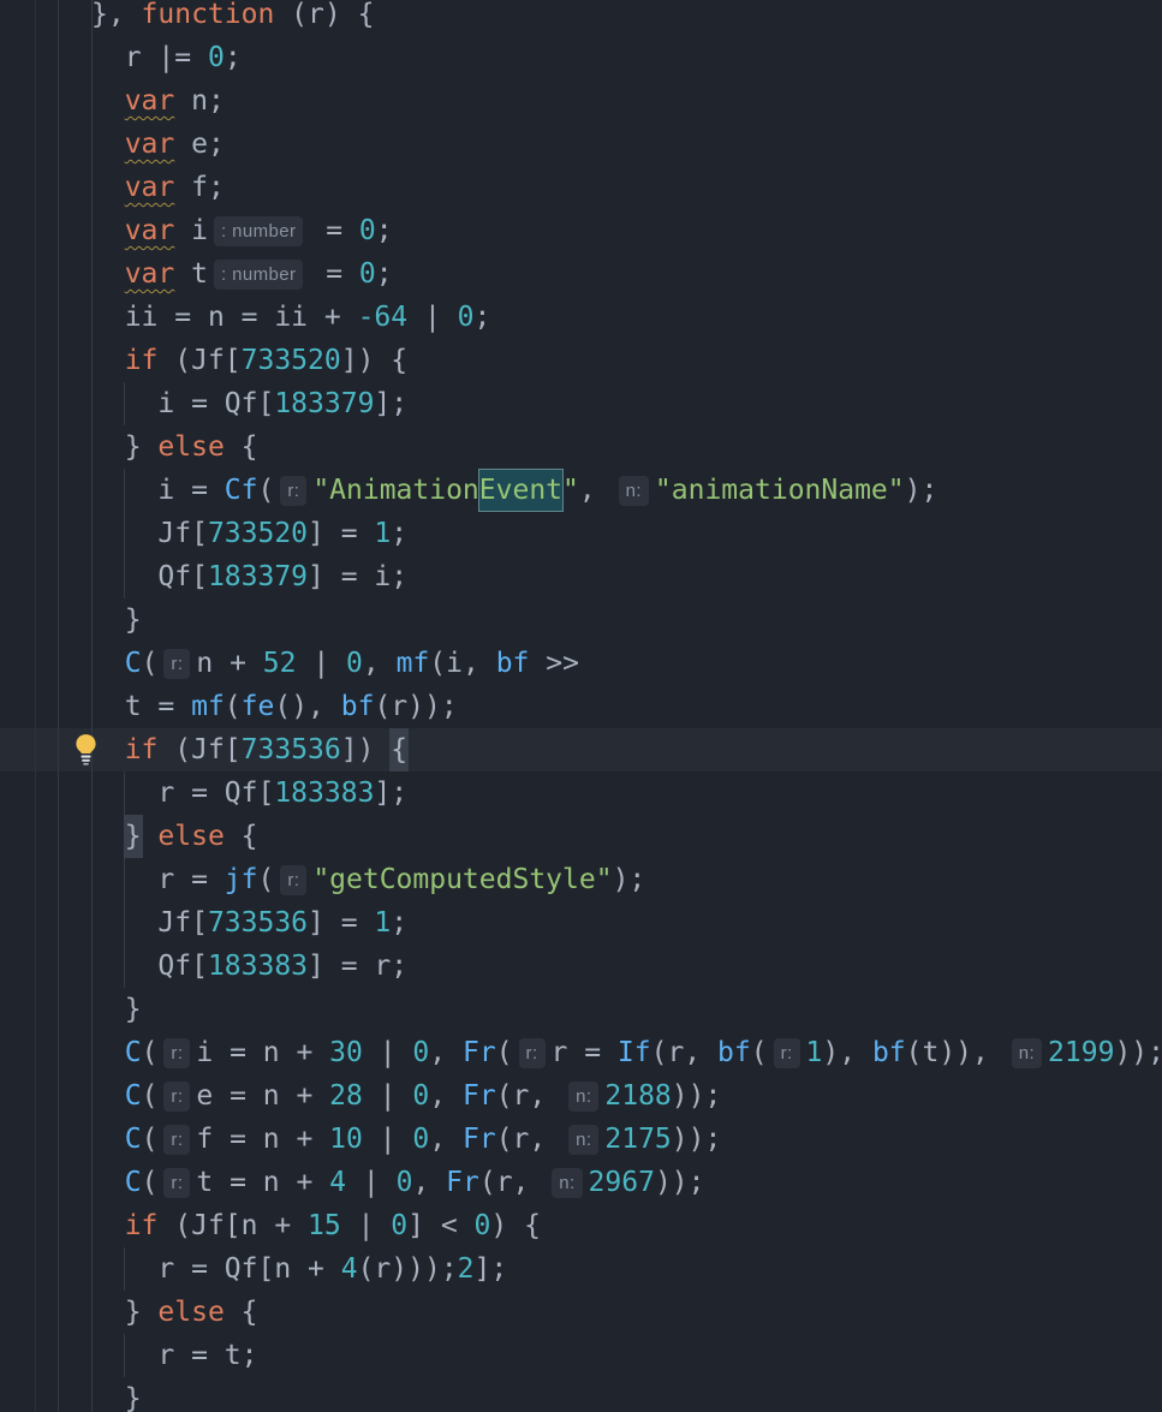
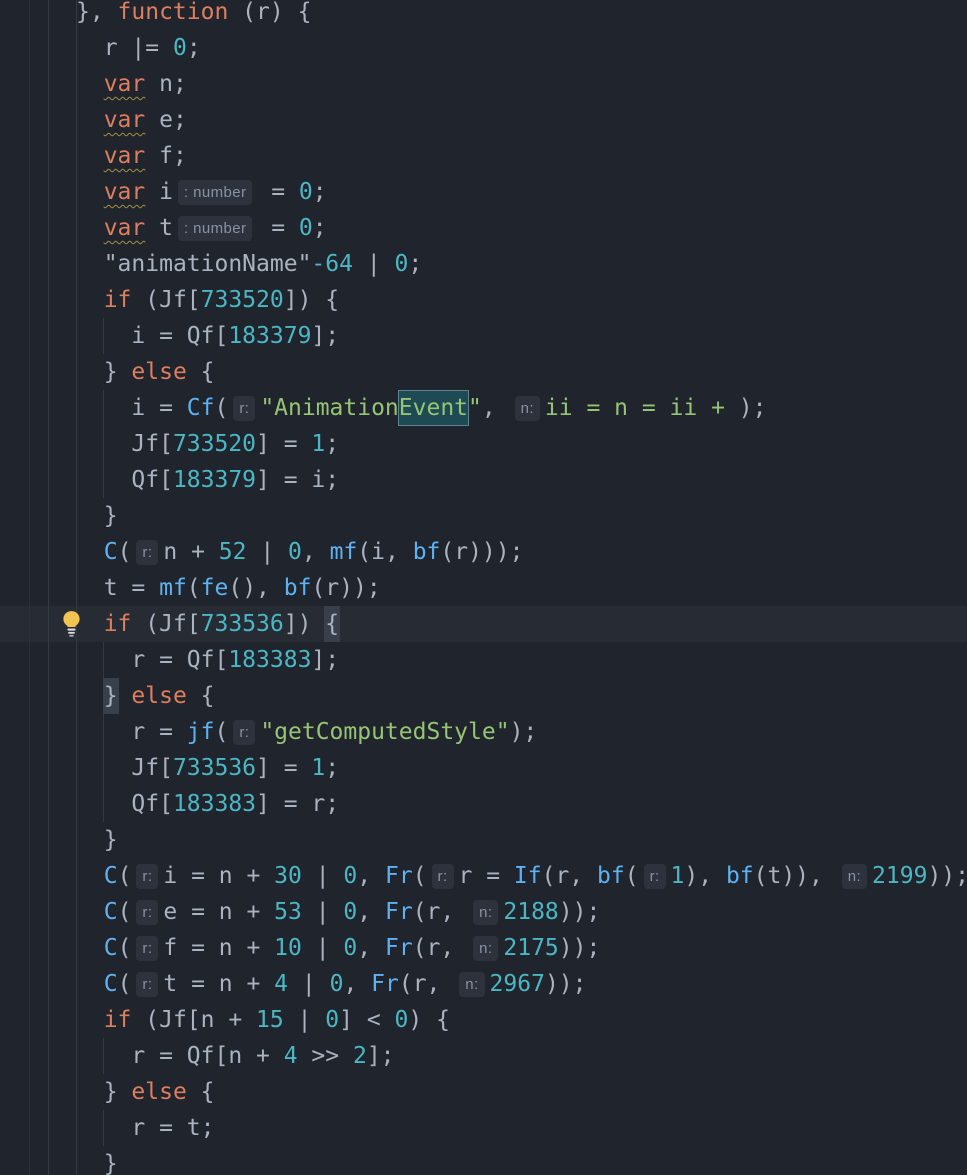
  }, function (r) {
  r |= 0;
  var n;
  var e;
  var f;
  var i : number = 0;
  var t : number = 0;
- ii = n = ii + -64 | 0;
+ "animationName"-64 | 0;
  if (Jf[733520]) {
  i = Qf[183379];
  } else {
- i = Cf( r: "AnimationEvent", n: "animationName");
+ i = Cf( r: "AnimationEvent", n: ii = n = ii + );
  Jf[733520] = 1;
  Qf[183379] = i;
  }
- C( r: n + 52 | 0, mf(i, bf >>
+ C( r: n + 52 | 0, mf(i, bf(r)));
  t = mf(fe(), bf(r));
  if (Jf[733536]) {
  r = Qf[183383];
  } else {
  r = jf( r: "getComputedStyle");
  Jf[733536] = 1;
  Qf[183383] = r;
  }
  C( r: i = n + 30 | 0, Fr( r: r = If(r, bf( r: 1), bf(t)), n: 2199));
- C( r: e = n + 28 | 0, Fr(r, n: 2188));
+ C( r: e = n + 53 | 0, Fr(r, n: 2188));
  C( r: f = n + 10 | 0, Fr(r, n: 2175));
  C( r: t = n + 4 | 0, Fr(r, n: 2967));
  if (Jf[n + 15 | 0] < 0) {
- r = Qf[n + 4(r)));2];
+ r = Qf[n + 4 >> 2];
  } else {
  r = t;
  }
